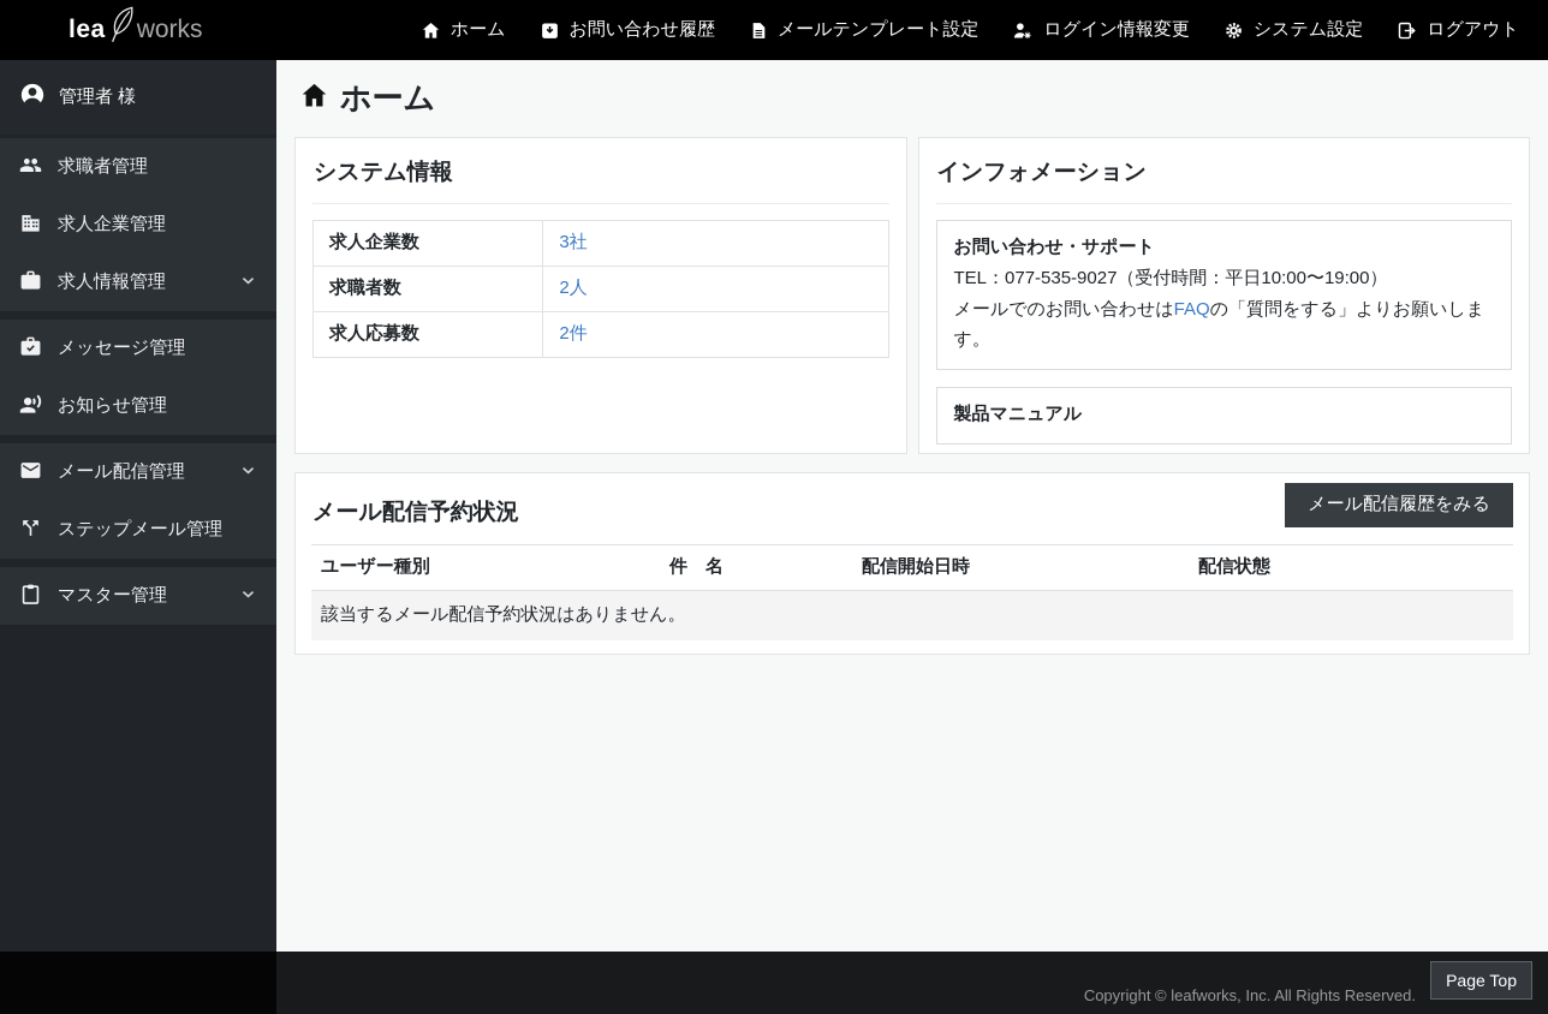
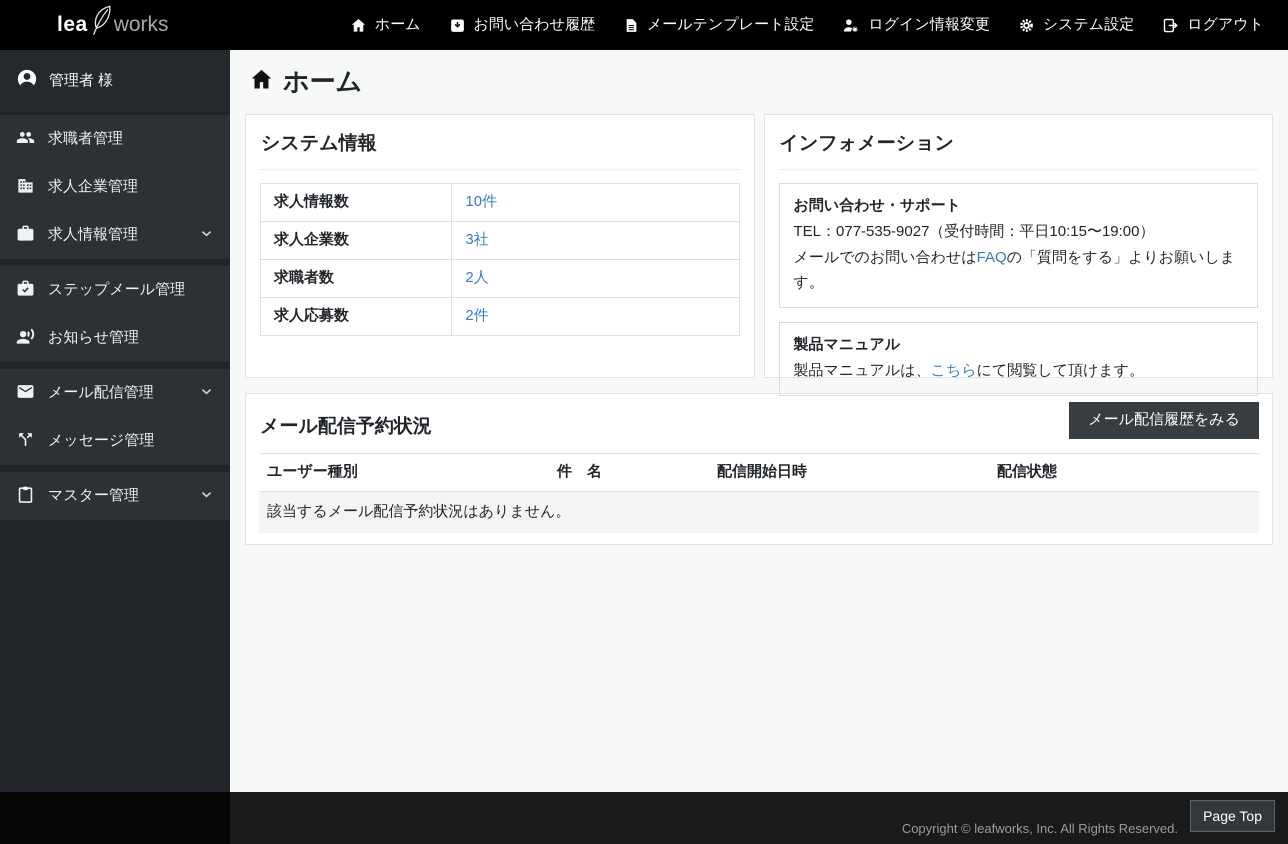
  lea
  works
  ホーム
  お問い合わせ履歴
  メールテンプレート設定
  ログイン情報変更
  システム設定
  ログアウト
  管理者 様
  求職者管理
  求人企業管理
  求人情報管理
- メッセージ管理
+ ステップメール管理
  お知らせ管理
  メール配信管理
- ステップメール管理
+ メッセージ管理
  マスター管理
  ホーム
  システム情報
+ 求人情報数	10件
  求人企業数	3社
  求職者数	2人
  求人応募数	2件
  インフォメーション
  お問い合わせ・サポート
- TEL：077-535-9027（受付時間：平日10:00〜19:00）
+ TEL：077-535-9027（受付時間：平日10:15〜19:00）
  メールでのお問い合わせはFAQの「質問をする」よりお願いします。
  製品マニュアル
+ 製品マニュアルは、こちらにて閲覧して頂けます。
  メール配信予約状況
  メール配信履歴をみる
  ユーザー種別	件 名	配信開始日時	配信状態
  該当するメール配信予約状況はありません。
  Copyright © leafworks, Inc. All Rights Reserved.
  Page Top
